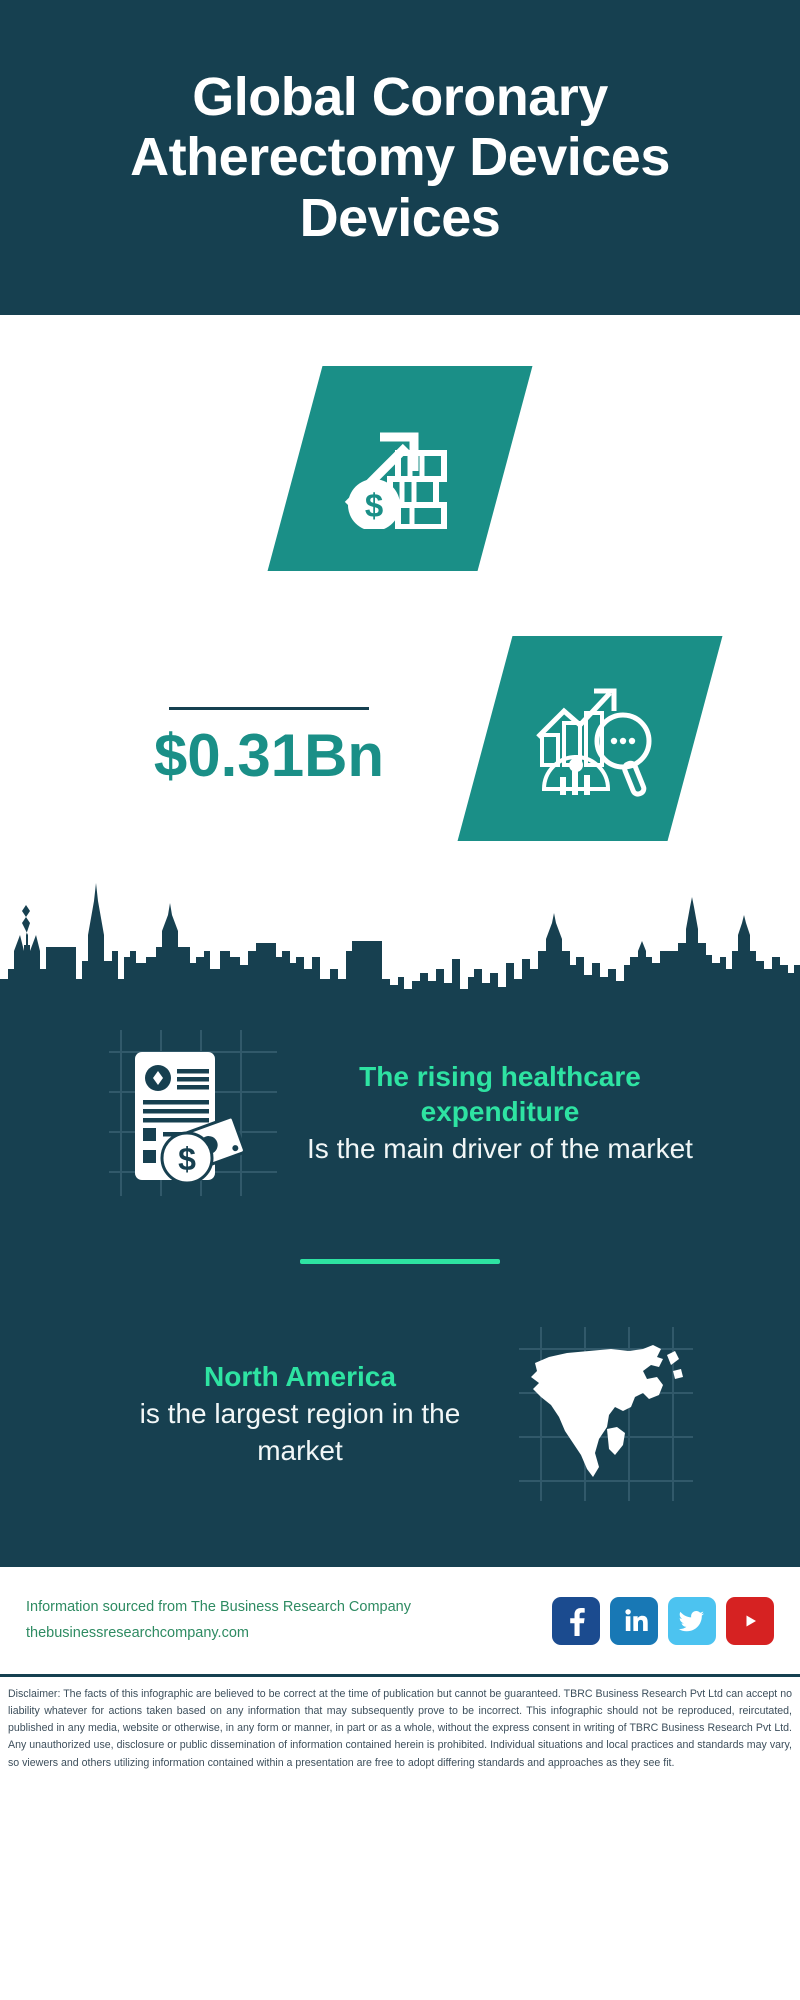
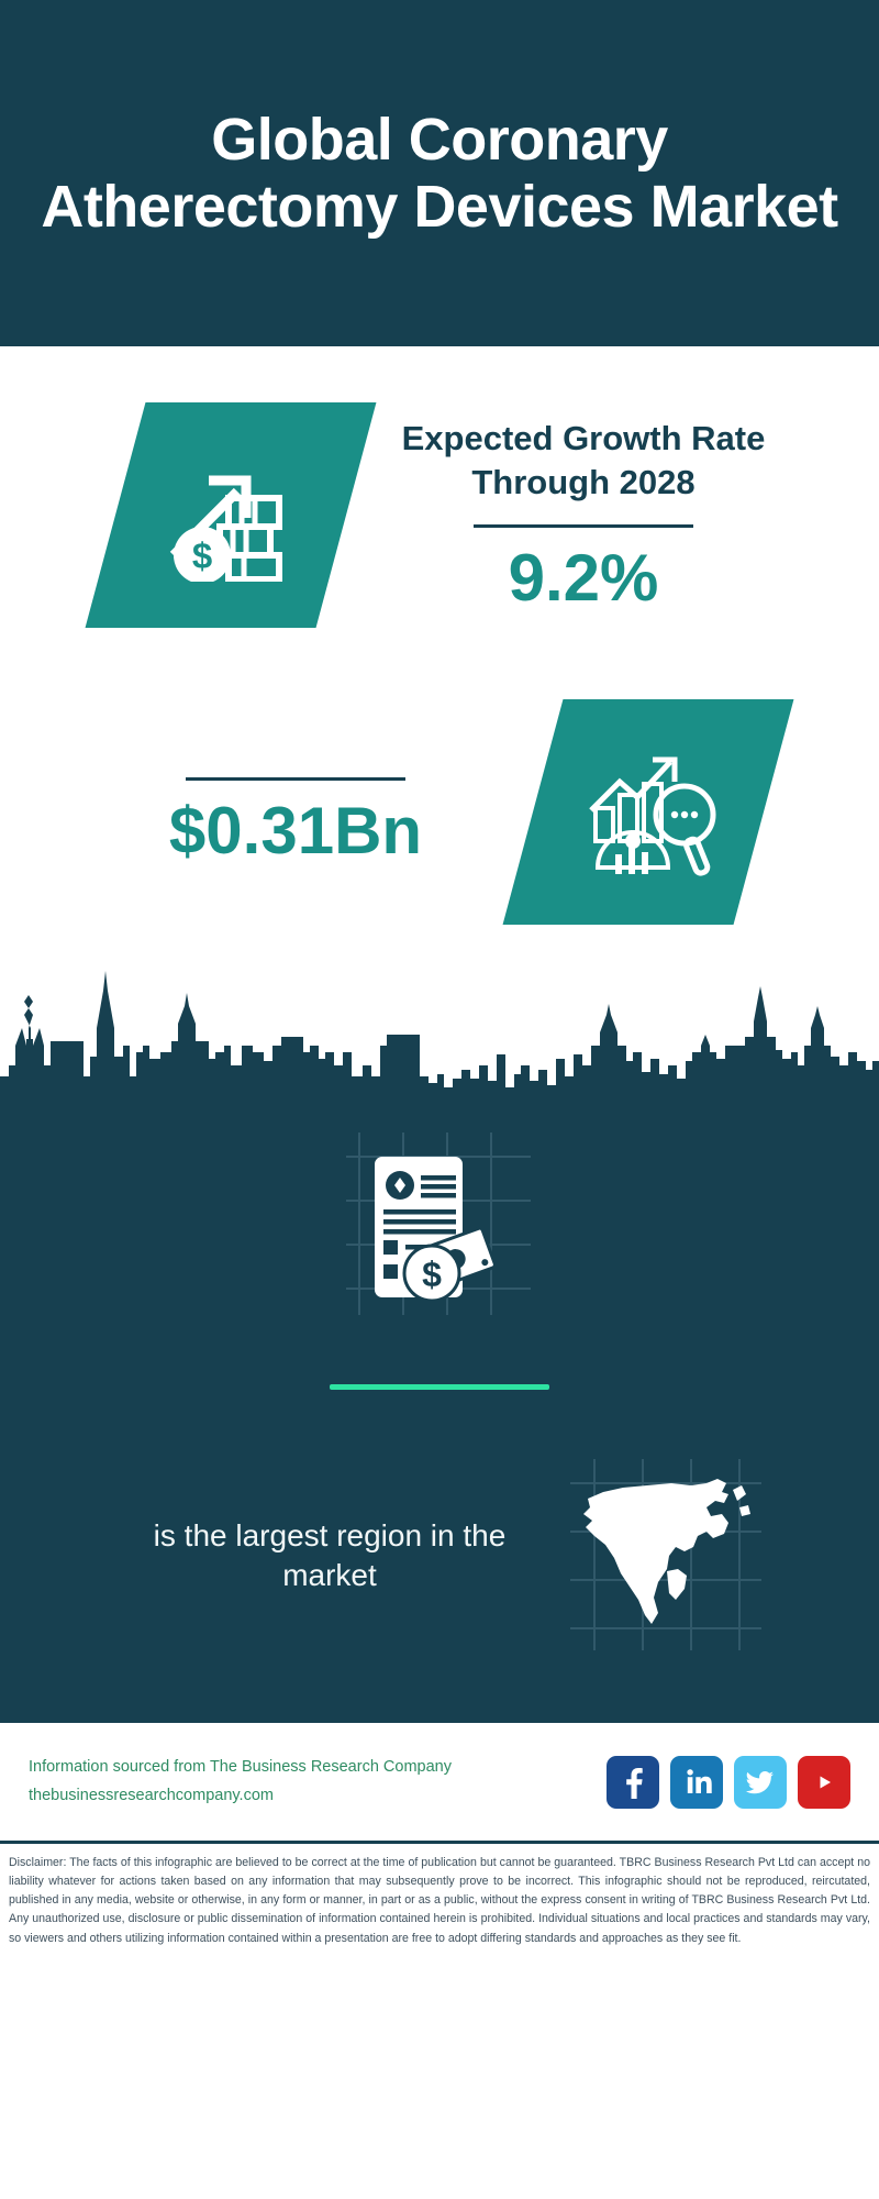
- Global Coronary Atherectomy Devices Devices
+ Global Coronary Atherectomy Devices Market
+ Expected Growth Rate Through 2028
+ 9.2%
  $0.31Bn
  $
- The rising healthcare expenditure
- Is the main driver of the market
- North America
  is the largest region in the market
  Information sourced from The Business Research Company
  thebusinessresearchcompany.com
- Disclaimer: The facts of this infographic are believed to be correct at the time of publication but cannot be guaranteed. TBRC Business Research Pvt Ltd can accept no liability whatever for actions taken based on any information that may subsequently prove to be incorrect. This infographic should not be reproduced, reircutated, published in any media, website or otherwise, in any form or manner, in part or as a whole, without the express consent in writing of TBRC Business Research Pvt Ltd. Any unauthorized use, disclosure or public dissemination of information contained herein is prohibited. Individual situations and local practices and standards may vary, so viewers and others utilizing information contained within a presentation are free to adopt differing standards and approaches as they see fit.
+ Disclaimer: The facts of this infographic are believed to be correct at the time of publication but cannot be guaranteed. TBRC Business Research Pvt Ltd can accept no liability whatever for actions taken based on any information that may subsequently prove to be incorrect. This infographic should not be reproduced, reircutated, published in any media, website or otherwise, in any form or manner, in part or as a public, without the express consent in writing of TBRC Business Research Pvt Ltd. Any unauthorized use, disclosure or public dissemination of information contained herein is prohibited. Individual situations and local practices and standards may vary, so viewers and others utilizing information contained within a presentation are free to adopt differing standards and approaches as they see fit.
